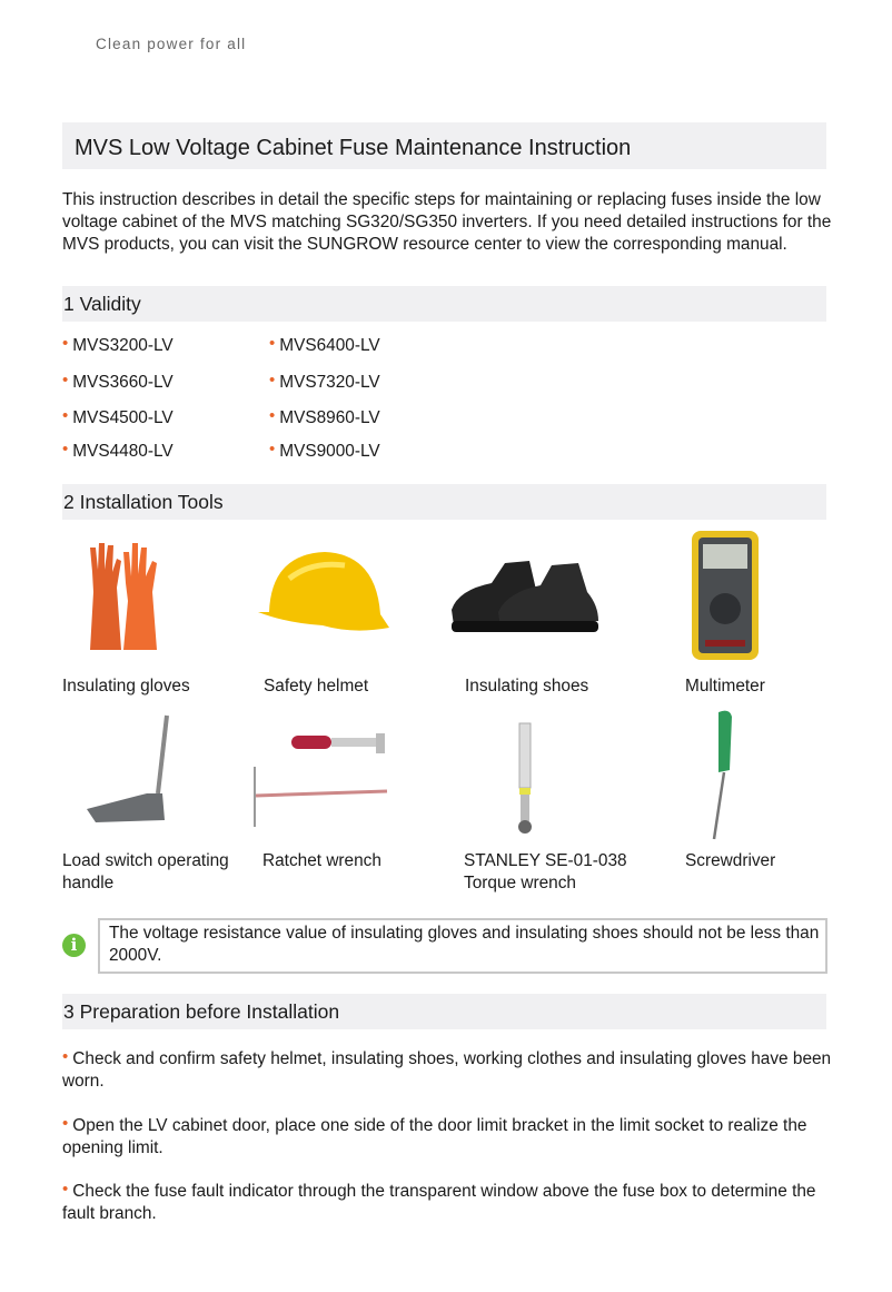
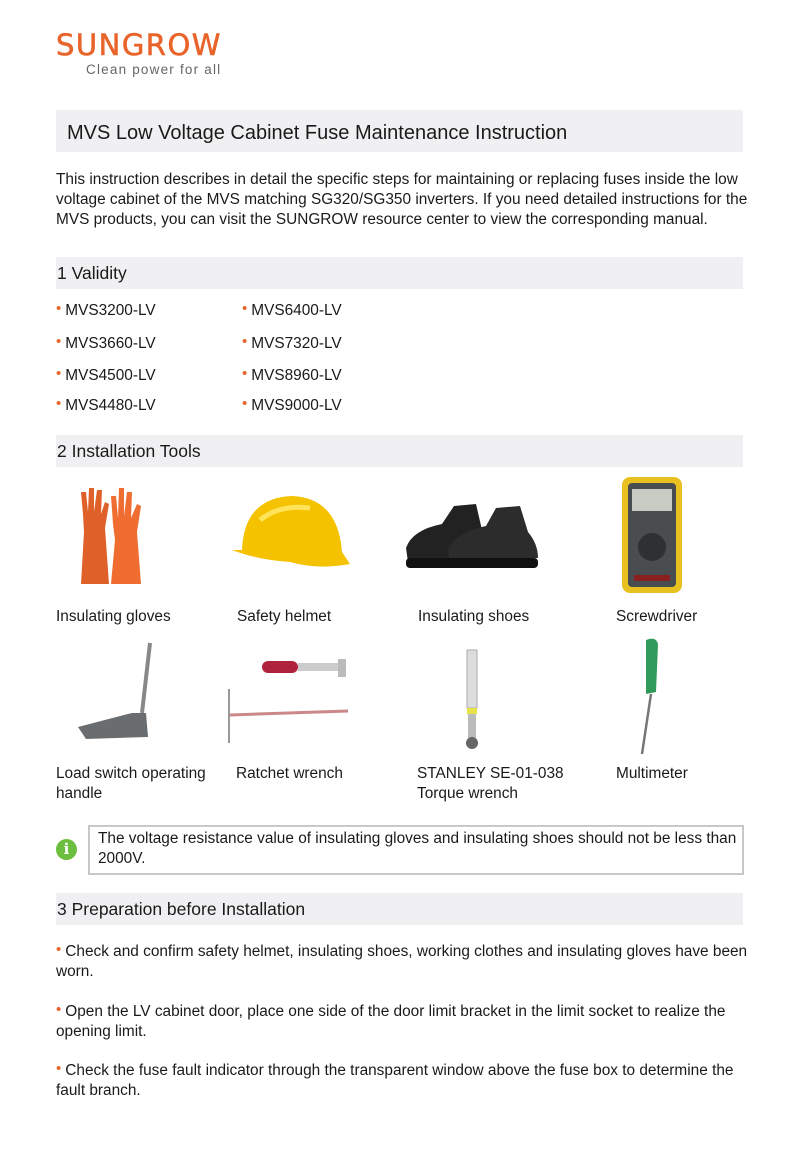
+ SUNGROW
  Clean power for all
  MVS Low Voltage Cabinet Fuse Maintenance Instruction
  This instruction describes in detail the specific steps for maintaining or replacing fuses inside the low voltage cabinet of the MVS matching SG320/SG350 inverters. If you need detailed instructions for the MVS products, you can visit the SUNGROW resource center to view the corresponding manual.
  1 Validity
  • MVS3200-LV
  • MVS6400-LV
  • MVS3660-LV
  • MVS7320-LV
  • MVS4500-LV
  • MVS8960-LV
  • MVS4480-LV
  • MVS9000-LV
  2 Installation Tools
  Insulating gloves
  Safety helmet
  Insulating shoes
- Multimeter
+ Screwdriver
  Load switch operating handle
  Ratchet wrench
  STANLEY SE-01-038 Torque wrench
- Screwdriver
+ Multimeter
  i
  The voltage resistance value of insulating gloves and insulating shoes should not be less than 2000V.
  3 Preparation before Installation
  • Check and confirm safety helmet, insulating shoes, working clothes and insulating gloves have been worn.
  • Open the LV cabinet door, place one side of the door limit bracket in the limit socket to realize the opening limit.
  • Check the fuse fault indicator through the transparent window above the fuse box to determine the fault branch.
